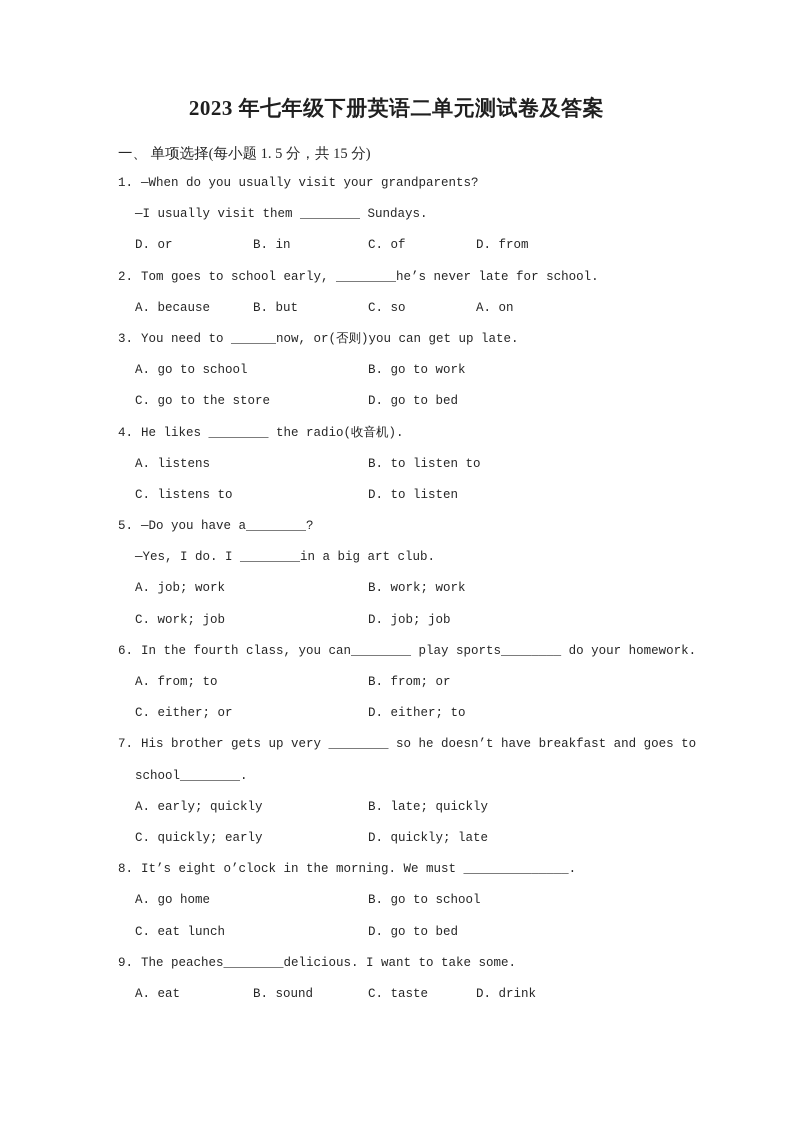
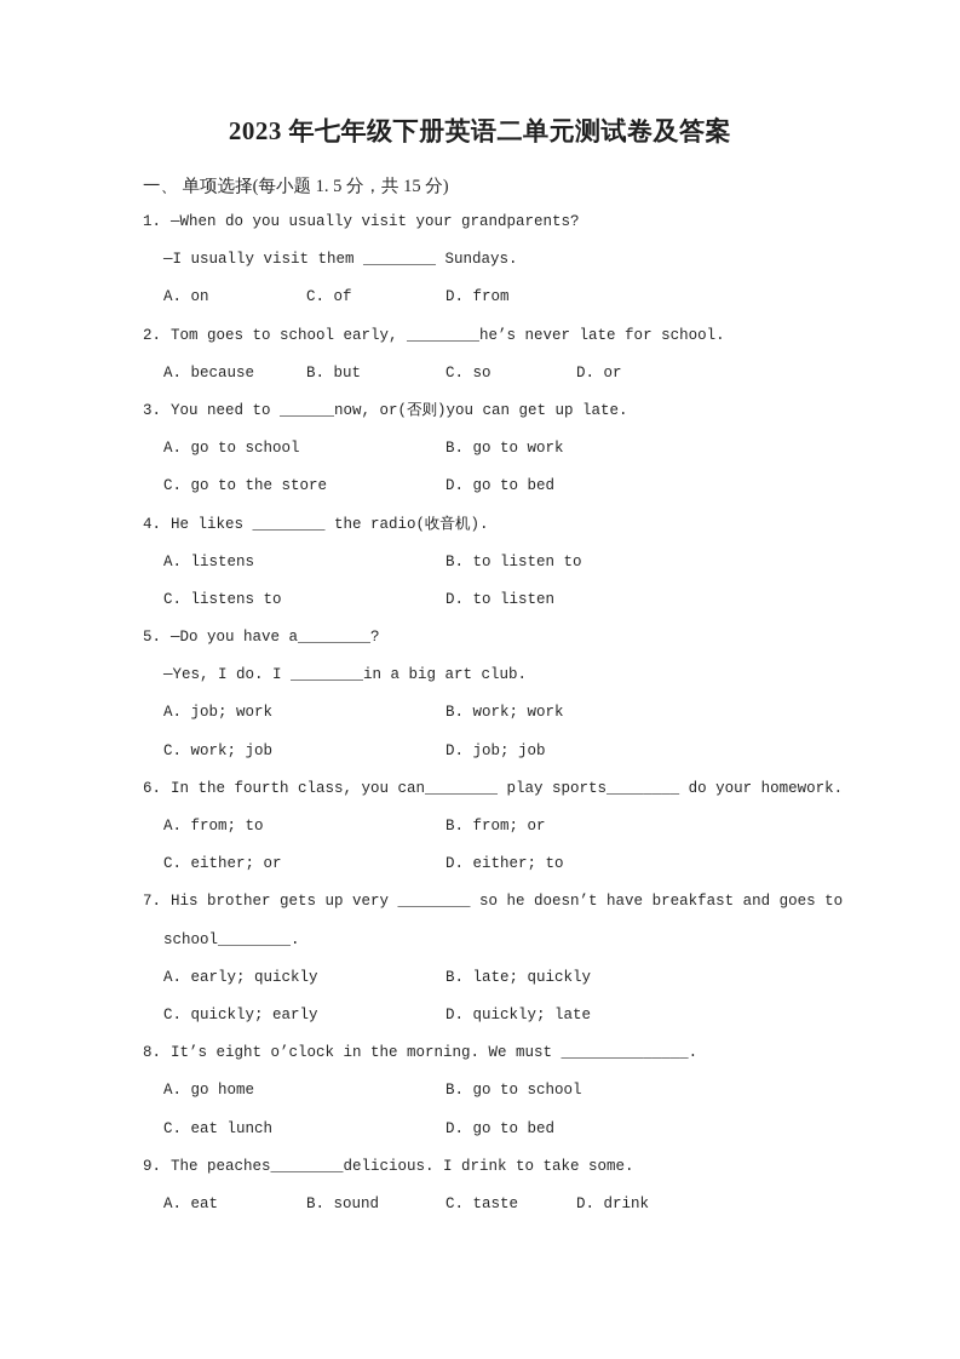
  2023 年七年级下册英语二单元测试卷及答案
  一、 单项选择(每小题 1. 5 分，共 15 分)
  1.
  —When do you usually visit your grandparents?
  —I usually visit them ________ Sundays.
- D. or
+ A. on
- B. in
  C. of
  D. from
  2.
  Tom goes to school early, ________he’s never late for school.
  A. because
  B. but
  C. so
- A. on
+ D. or
  3.
  You need to ______now, or(否则)you can get up late.
  A. go to school
  B. go to work
  C. go to the store
  D. go to bed
  4.
  He likes ________ the radio(收音机).
  A. listens
  B. to listen to
  C. listens to
  D. to listen
  5.
  —Do you have a________?
  —Yes, I do. I ________in a big art club.
  A. job; work
  B. work; work
  C. work; job
  D. job; job
  6.
  In the fourth class, you can________ play sports________ do your homework.
  A. from; to
  B. from; or
  C. either; or
  D. either; to
  7.
  His brother gets up very ________ so he doesn’t have breakfast and goes to
  school________.
  A. early; quickly
  B. late; quickly
  C. quickly; early
  D. quickly; late
  8.
  It’s eight o’clock in the morning. We must ______________.
  A. go home
  B. go to school
  C. eat lunch
  D. go to bed
  9.
- The peaches________delicious. I want to take some.
+ The peaches________delicious. I drink to take some.
  A. eat
  B. sound
  C. taste
  D. drink
